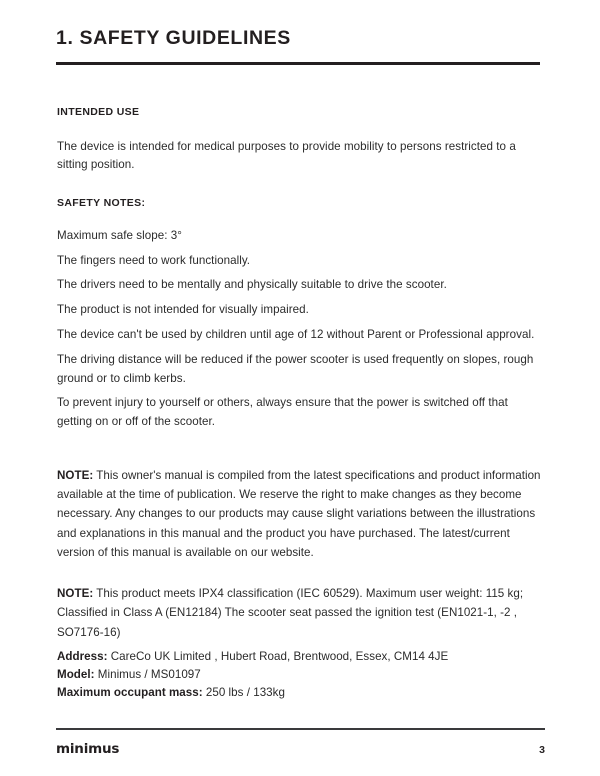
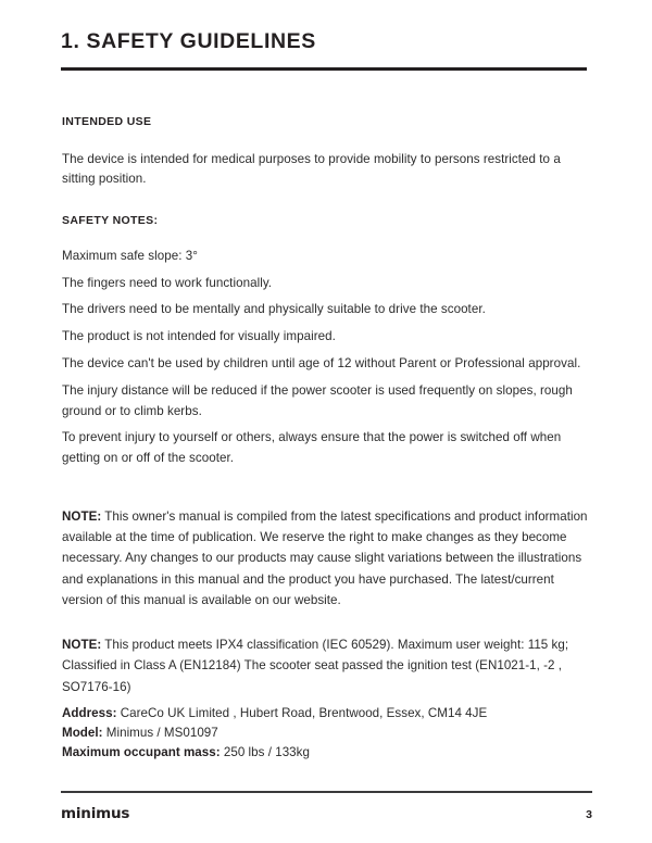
  1. SAFETY GUIDELINES
  INTENDED USE
  The device is intended for medical purposes to provide mobility to persons restricted to a sitting position.
  SAFETY NOTES:
  Maximum safe slope: 3°
  The fingers need to work functionally.
  The drivers need to be mentally and physically suitable to drive the scooter.
  The product is not intended for visually impaired.
  The device can't be used by children until age of 12 without Parent or Professional approval.
- The driving distance will be reduced if the power scooter is used frequently on slopes, rough ground or to climb kerbs.
+ The injury distance will be reduced if the power scooter is used frequently on slopes, rough ground or to climb kerbs.
- To prevent injury to yourself or others, always ensure that the power is switched off that getting on or off of the scooter.
+ To prevent injury to yourself or others, always ensure that the power is switched off when getting on or off of the scooter.
  NOTE: This owner's manual is compiled from the latest specifications and product information available at the time of publication. We reserve the right to make changes as they become necessary. Any changes to our products may cause slight variations between the illustrations and explanations in this manual and the product you have purchased. The latest/current version of this manual is available on our website.
  NOTE: This product meets IPX4 classification (IEC 60529). Maximum user weight: 115 kg; Classified in Class A (EN12184) The scooter seat passed the ignition test (EN1021-1, -2 , SO7176-16)
  Address: CareCo UK Limited , Hubert Road, Brentwood, Essex, CM14 4JE
  Model: Minimus / MS01097
  Maximum occupant mass: 250 lbs / 133kg
  minimus
  3
